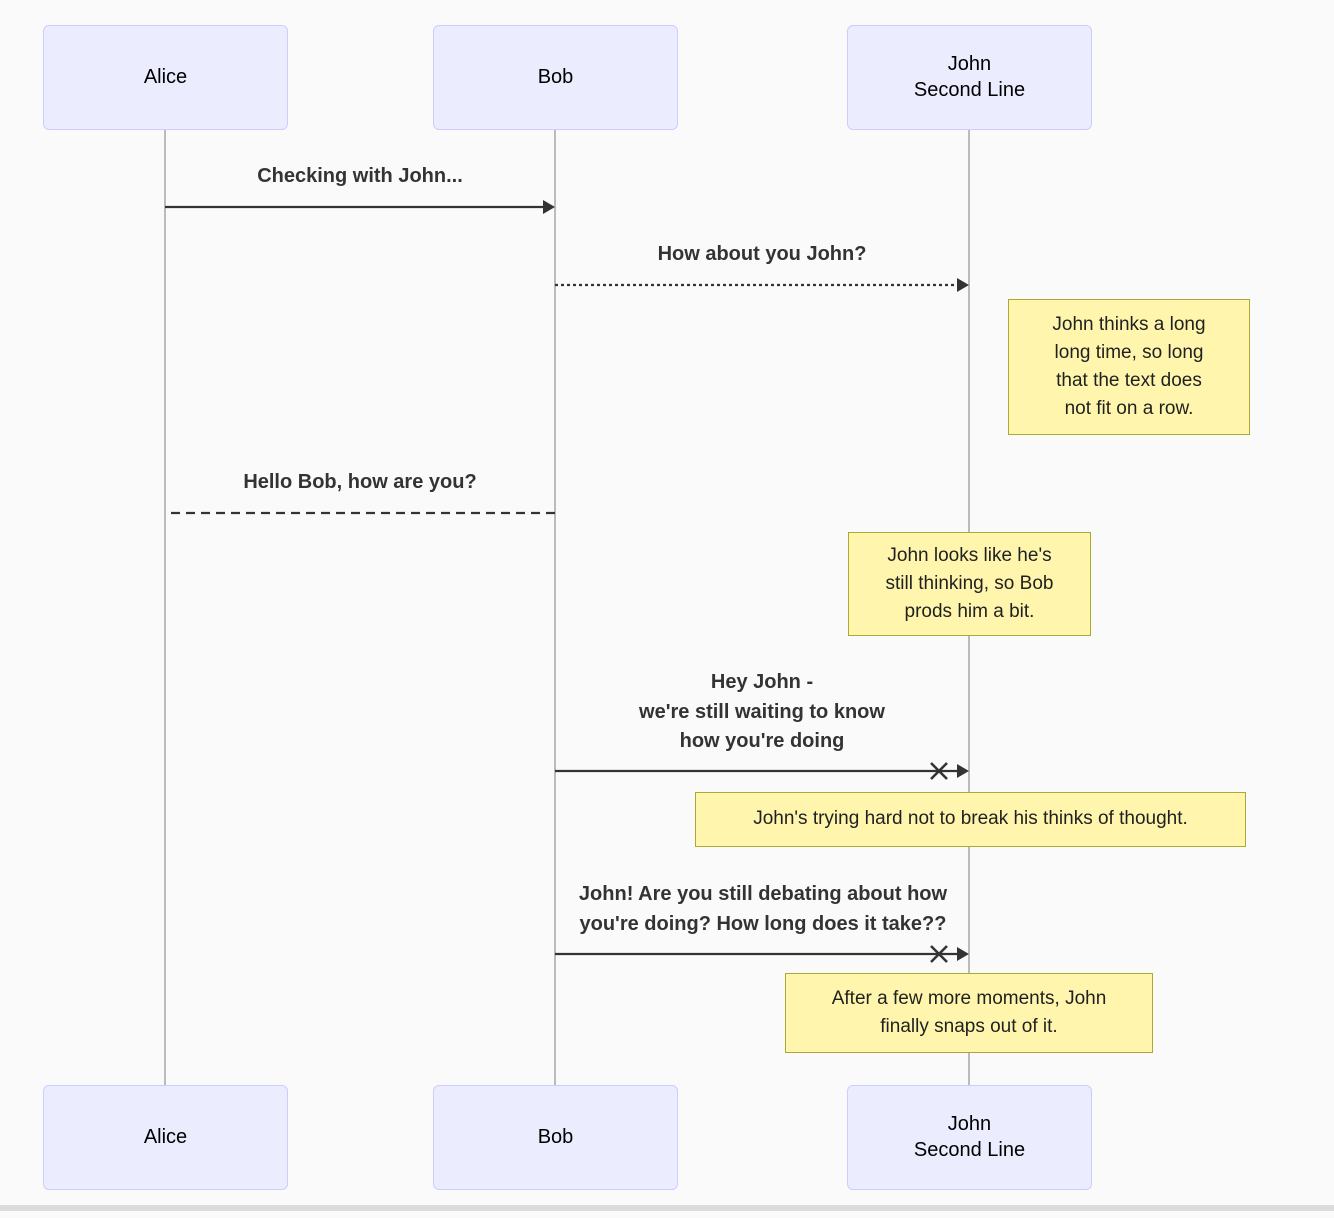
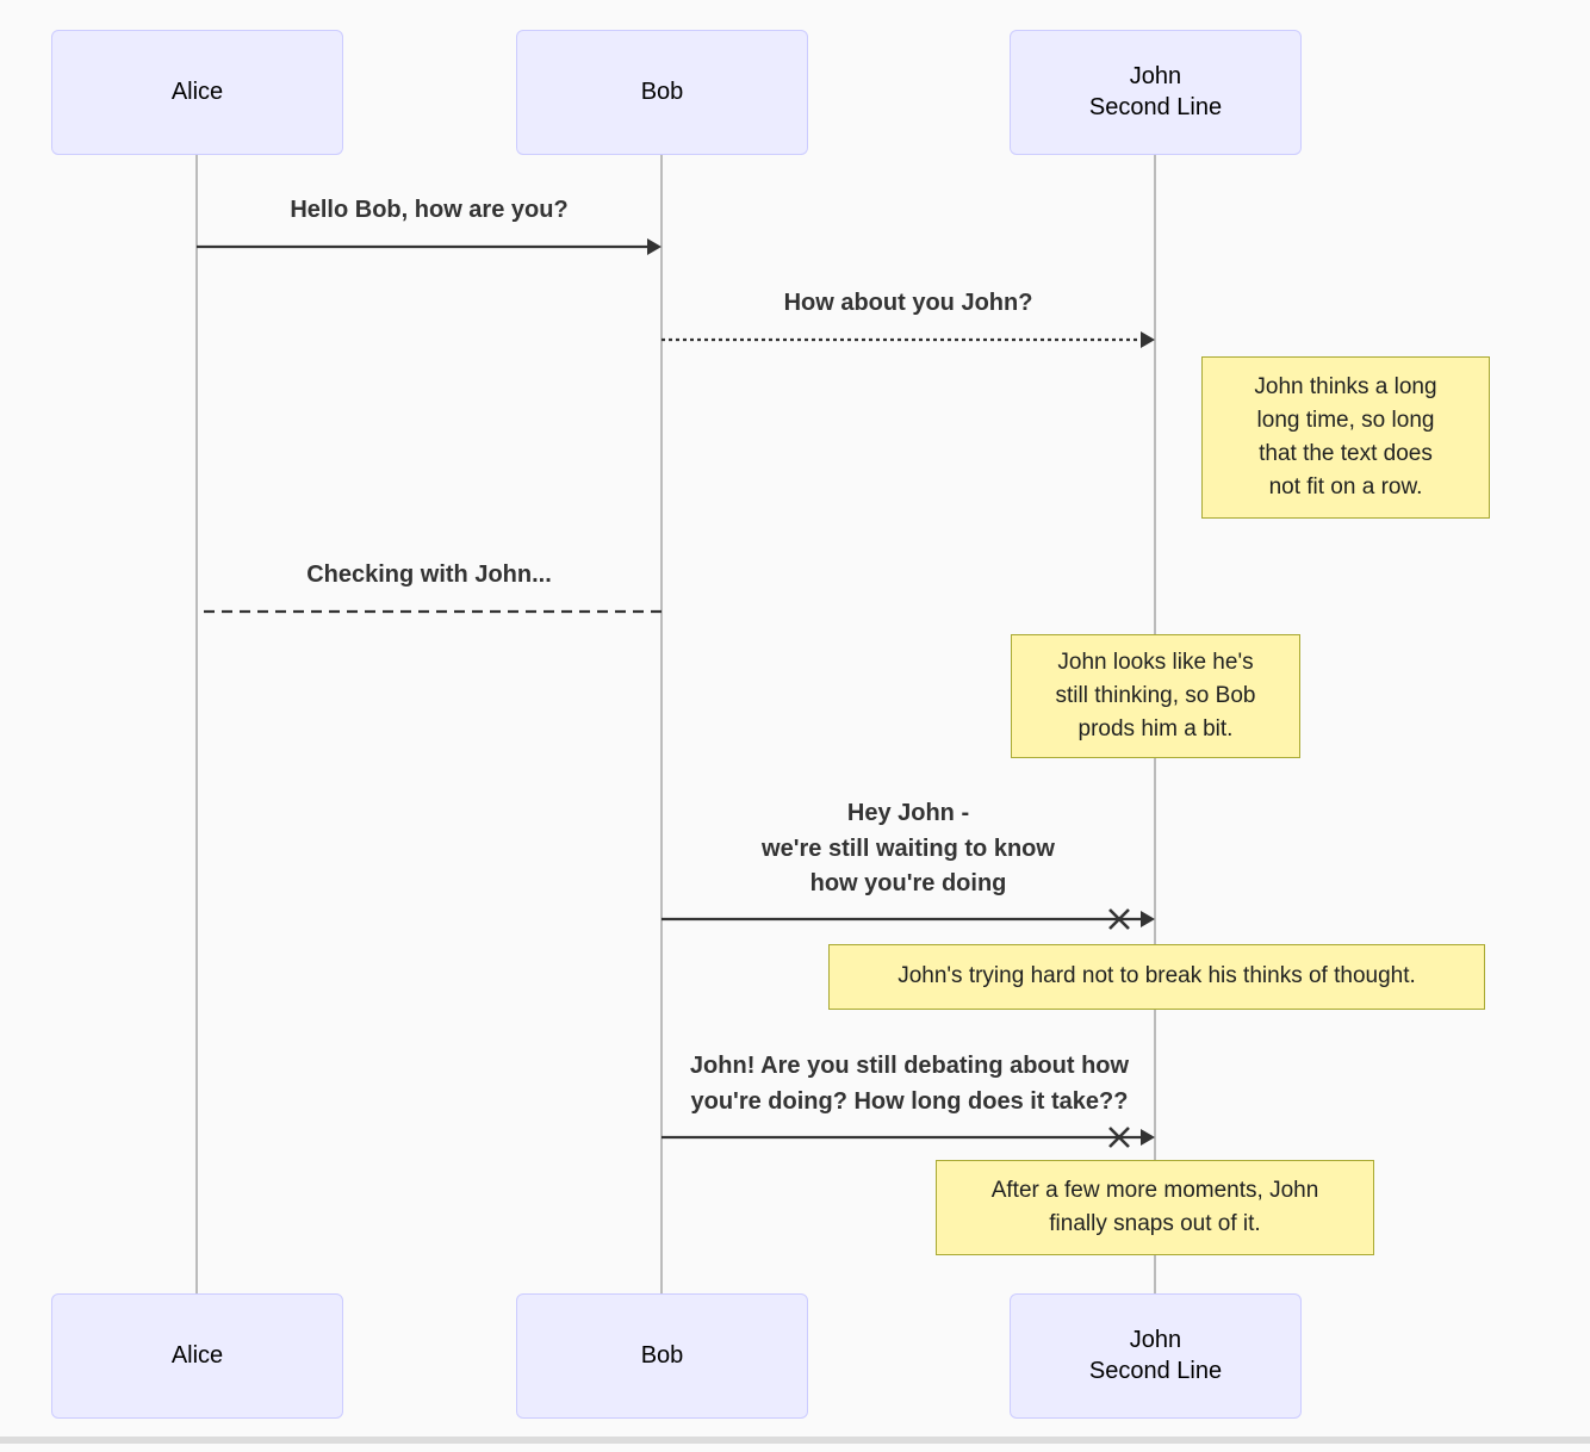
  Alice
  Bob
  John
  Second Line
  Alice
  Bob
  John
  Second Line
- Checking with John...
+ Hello Bob, how are you?
  How about you John?
- Hello Bob, how are you?
+ Checking with John...
  Hey John -
  we're still waiting to know
  how you're doing
  John! Are you still debating about how
  you're doing? How long does it take??
  John thinks a long
  long time, so long
  that the text does
  not fit on a row.
  John looks like he's
  still thinking, so Bob
  prods him a bit.
  John's trying hard not to break his thinks of thought.
  After a few more moments, John
  finally snaps out of it.
